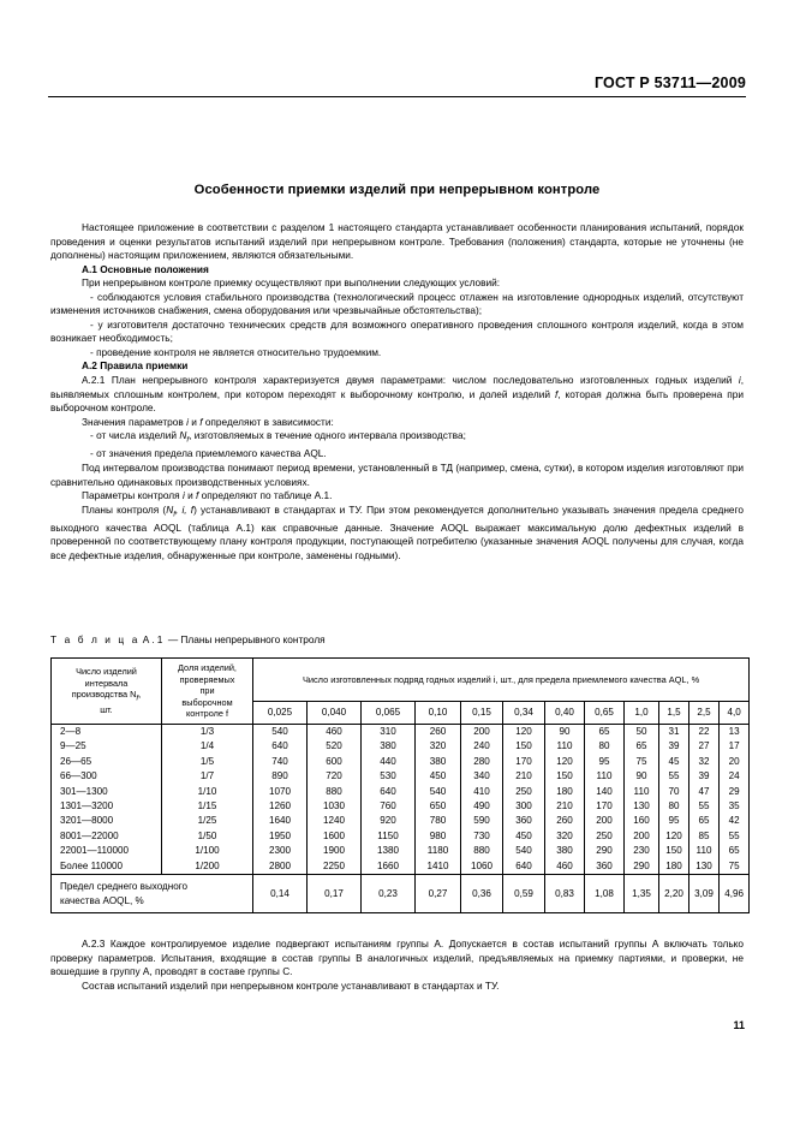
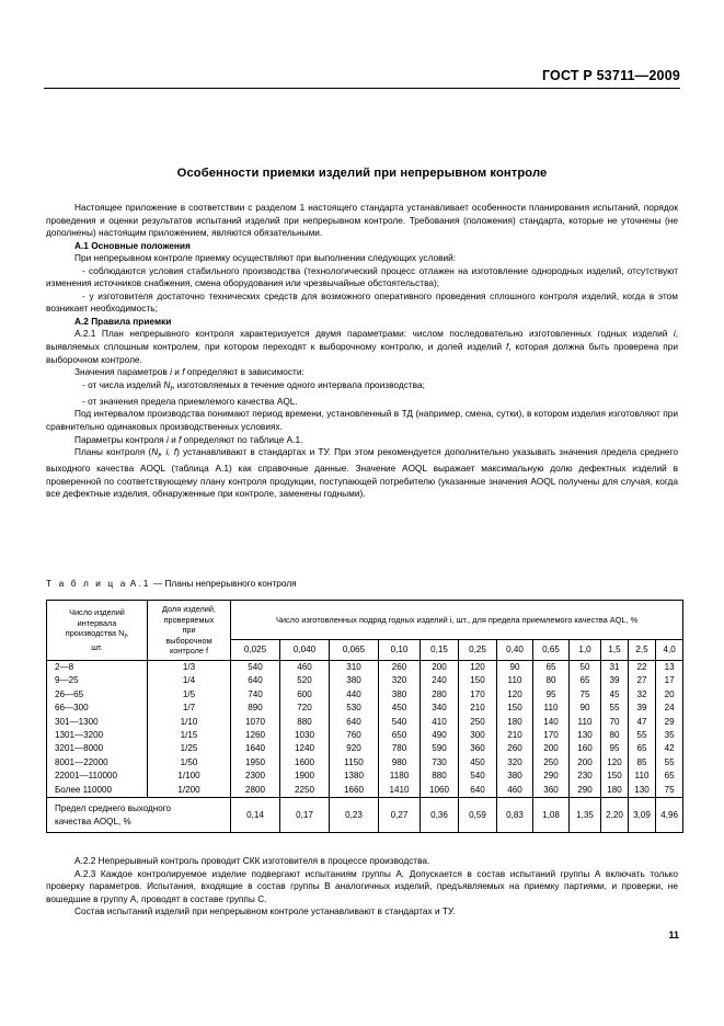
  ГОСТ Р 53711—2009
  Особенности приемки изделий при непрерывном контроле
  Настоящее приложение в соответствии с разделом 1 настоящего стандарта устанавливает особенности планирования испытаний, порядок проведения и оценки результатов испытаний изделий при непрерывном контроле. Требования (положения) стандарта, которые не уточнены (не дополнены) настоящим приложением, являются обязательными.
  А.1 Основные положения
  При непрерывном контроле приемку осуществляют при выполнении следующих условий:
  - соблюдаются условия стабильного производства (технологический процесс отлажен на изготовление однородных изделий, отсутствуют изменения источников снабжения, смена оборудования или чрезвычайные обстоятельства);
  - у изготовителя достаточно технических средств для возможного оперативного проведения сплошного контроля изделий, когда в этом возникает необходимость;
- - проведение контроля не является относительно трудоемким.
  А.2 Правила приемки
  А.2.1 План непрерывного контроля характеризуется двумя параметрами: числом последовательно изготовленных годных изделий i, выявляемых сплошным контролем, при котором переходят к выборочному контролю, и долей изделий f, которая должна быть проверена при выборочном контроле.
  Значения параметров i и f определяют в зависимости:
  - от числа изделий N , изготовляемых в течение одного интервала производства;
  - от значения предела приемлемого качества AQL.
  Под интервалом производства понимают период времени, установленный в ТД (например, смена, сутки), в котором изделия изготовляют при сравнительно одинаковых производственных условиях.
  Параметры контроля i и f определяют по таблице А.1.
  Планы контроля (N , i, f) устанавливают в стандартах и ТУ. При этом рекомендуется дополнительно указывать значения предела среднего выходного качества AOQL (таблица А.1) как справочные данные. Значение AOQL выражает максимальную долю дефектных изделий в проверенной по соответствующему плану контроля продукции, поступающей потребителю (указанные значения AOQL получены для случая, когда все дефектные изделия, обнаруженные при контроле, заменены годными).
  Т а б л и ц а А.1 — Планы непрерывного контроля
  Число изделий интервала производства N , шт.	Доля изделий, проверяемых при выборочном контроле f	Число изготовленных подряд годных изделий i, шт., для предела приемлемого качества AQL, %
- 0,025	0,040	0,065	0,10	0,15	0,34	0,40	0,65	1,0	1,5	2,5	4,0
+ 0,025	0,040	0,065	0,10	0,15	0,25	0,40	0,65	1,0	1,5	2,5	4,0
  2—8	1/3	540	460	310	260	200	120	90	65	50	31	22	13
  9—25	1/4	640	520	380	320	240	150	110	80	65	39	27	17
  26—65	1/5	740	600	440	380	280	170	120	95	75	45	32	20
  66—300	1/7	890	720	530	450	340	210	150	110	90	55	39	24
  301—1300	1/10	1070	880	640	540	410	250	180	140	110	70	47	29
  1301—3200	1/15	1260	1030	760	650	490	300	210	170	130	80	55	35
  3201—8000	1/25	1640	1240	920	780	590	360	260	200	160	95	65	42
  8001—22000	1/50	1950	1600	1150	980	730	450	320	250	200	120	85	55
  22001—110000	1/100	2300	1900	1380	1180	880	540	380	290	230	150	110	65
  Более 110000	1/200	2800	2250	1660	1410	1060	640	460	360	290	180	130	75
  Предел среднего выходногокачества AOQL, %	0,14	0,17	0,23	0,27	0,36	0,59	0,83	1,08	1,35	2,20	3,09	4,96
+ А.2.2 Непрерывный контроль проводит СКК изготовителя в процессе производства.
  А.2.3 Каждое контролируемое изделие подвергают испытаниям группы А. Допускается в состав испытаний группы А включать только проверку параметров. Испытания, входящие в состав группы В аналогичных изделий, предъявляемых на приемку партиями, и проверки, не вошедшие в группу А, проводят в составе группы С.
  Состав испытаний изделий при непрерывном контроле устанавливают в стандартах и ТУ.
  11
